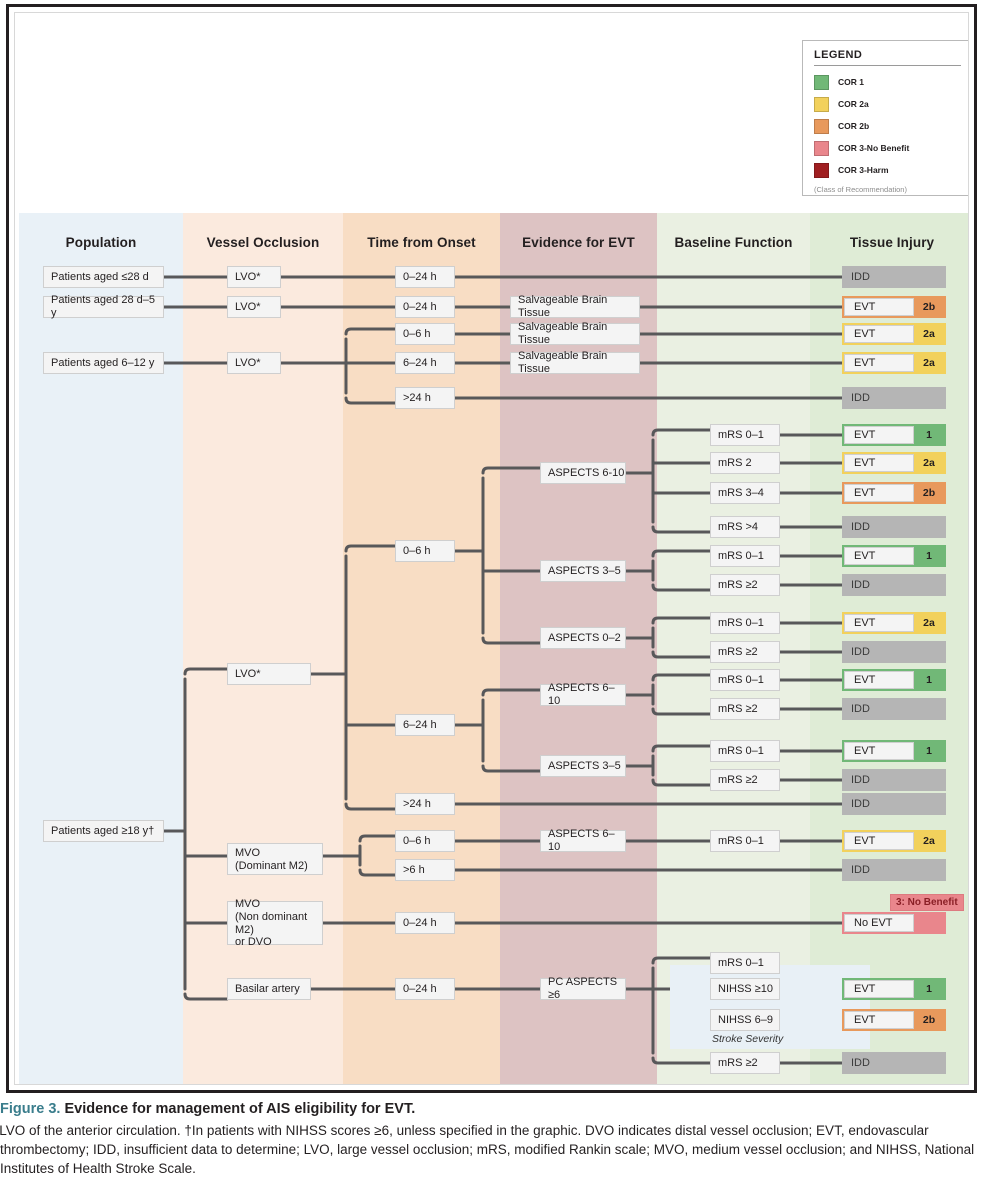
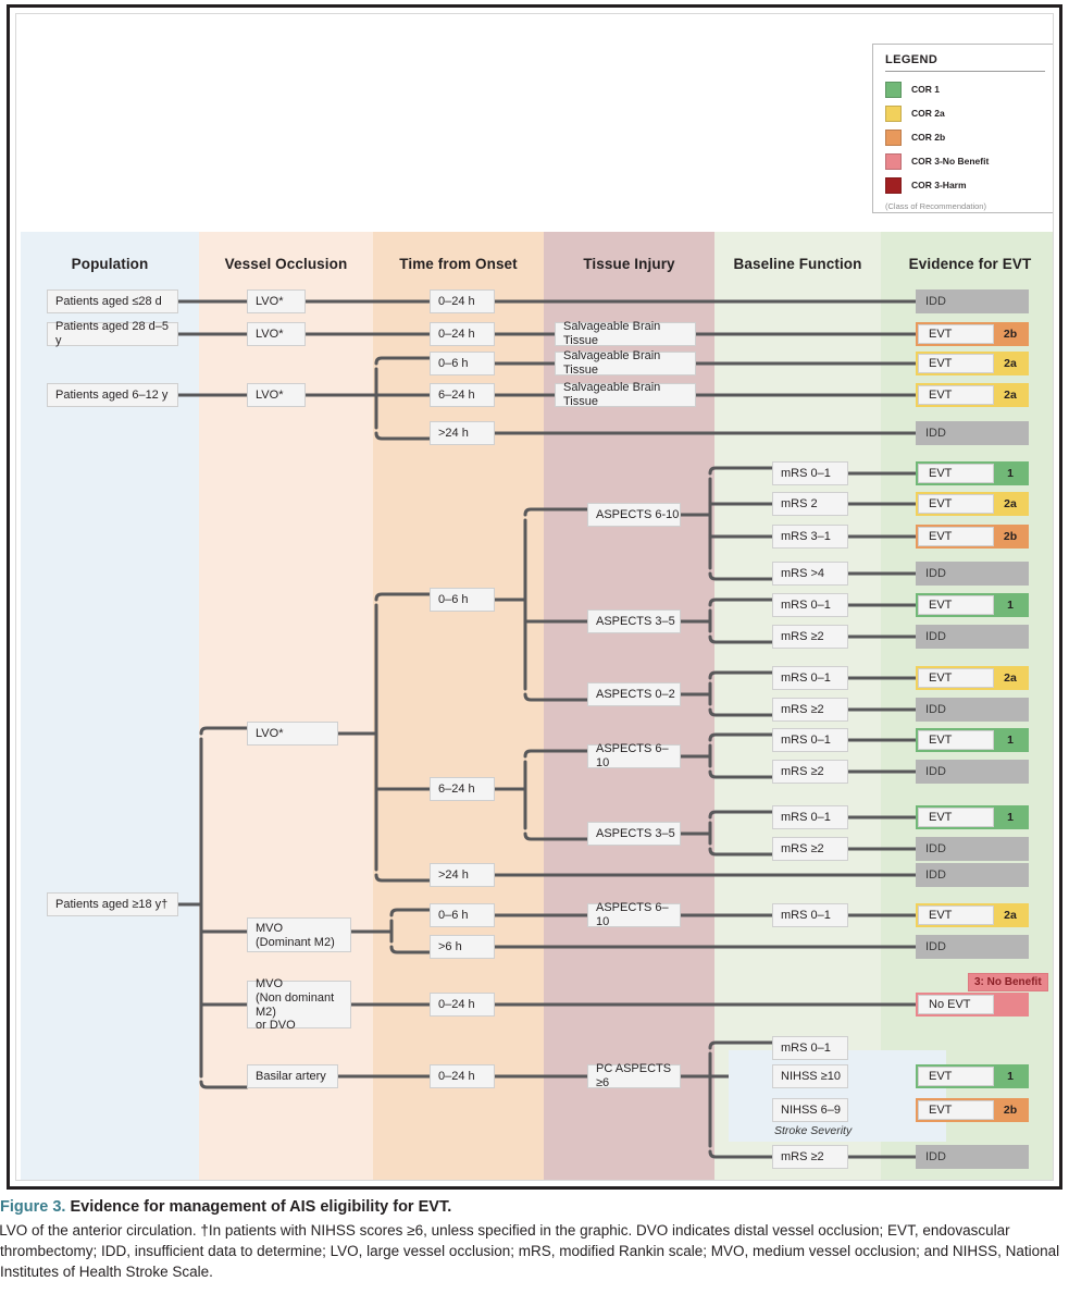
  Population
  Vessel Occlusion
  Time from Onset
- Evidence for EVT
+ Tissue Injury
  Baseline Function
- Tissue Injury
+ Evidence for EVT
  Stroke Severity
  Patients aged ≤28 d
  Patients aged 28 d–5 y
  Patients aged 6–12 y
  Patients aged ≥18 y†
  LVO*
  LVO*
  LVO*
  LVO*
  MVO
  (Dominant M2)
  MVO
  (Non dominant M2)
  or DVO
  Basilar artery
  0–24 h
  0–24 h
  0–6 h
  6–24 h
  >24 h
  0–6 h
  6–24 h
  >24 h
  0–6 h
  >6 h
  0–24 h
  0–24 h
  Salvageable Brain Tissue
  Salvageable Brain Tissue
  Salvageable Brain Tissue
  ASPECTS 6-10
  ASPECTS 3–5
  ASPECTS 0–2
  ASPECTS 6–10
  ASPECTS 3–5
  ASPECTS 6–10
  PC ASPECTS ≥6
  mRS 0–1
  mRS 2
- mRS 3–4
+ mRS 3–1
  mRS >4
  mRS 0–1
  mRS ≥2
  mRS 0–1
  mRS ≥2
  mRS 0–1
  mRS ≥2
  mRS 0–1
  mRS ≥2
  mRS 0–1
  mRS 0–1
  NIHSS ≥10
  NIHSS 6–9
  mRS ≥2
  IDD
  EVT
  2b
  EVT
  2a
  EVT
  2a
  IDD
  EVT
  1
  EVT
  2a
  EVT
  2b
  IDD
  EVT
  1
  IDD
  EVT
  2a
  IDD
  EVT
  1
  IDD
  EVT
  1
  IDD
  IDD
  EVT
  2a
  IDD
  No EVT
  3: No Benefit
  EVT
  1
  EVT
  2b
  IDD
  LEGEND
  COR 1
  COR 2a
  COR 2b
  COR 3-No Benefit
  COR 3-Harm
  (Class of Recommendation)
  Figure 3. Evidence for management of AIS eligibility for EVT.
  LVO of the anterior circulation. †In patients with NIHSS scores ≥6, unless specified in the graphic. DVO indicates distal vessel occlusion; EVT, endovascular thrombectomy; IDD, insufficient data to determine; LVO, large vessel occlusion; mRS, modified Rankin scale; MVO, medium vessel occlusion; and NIHSS, National Institutes of Health Stroke Scale.
